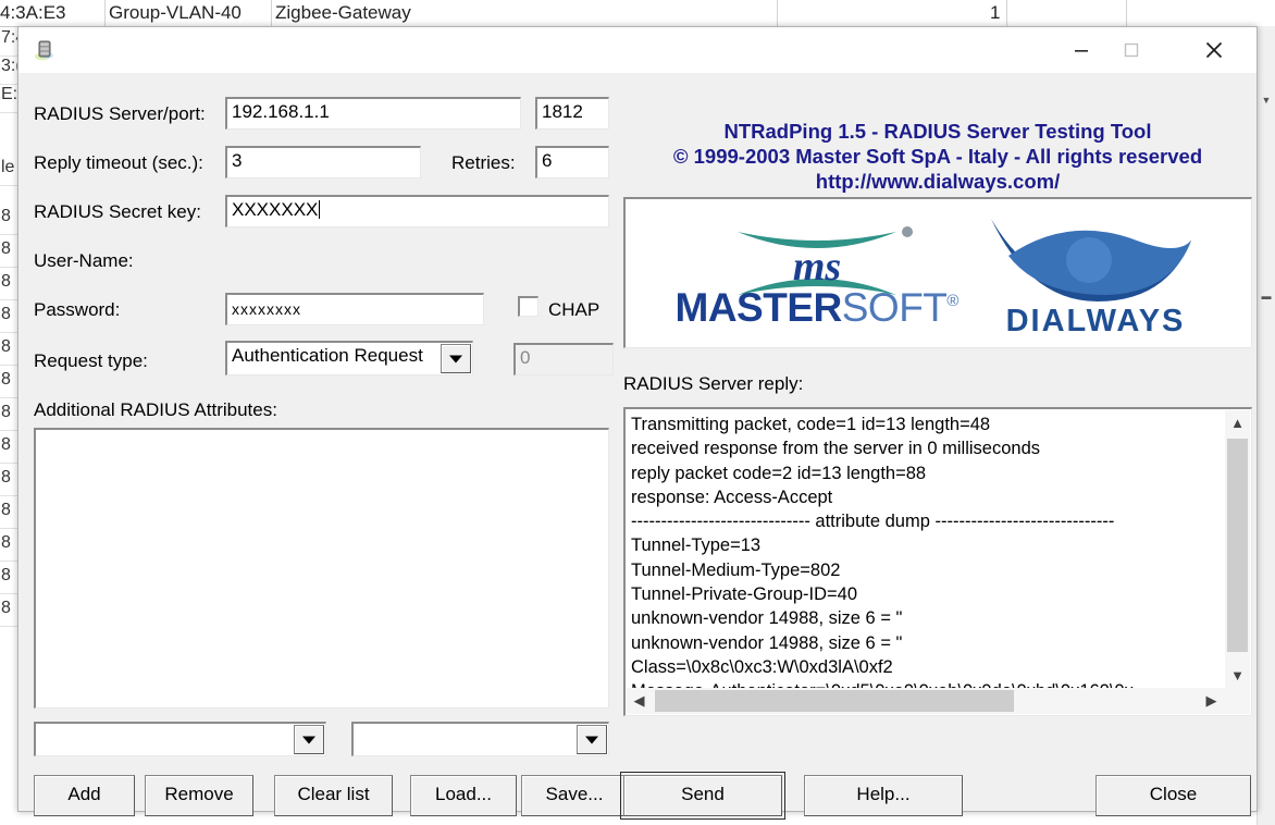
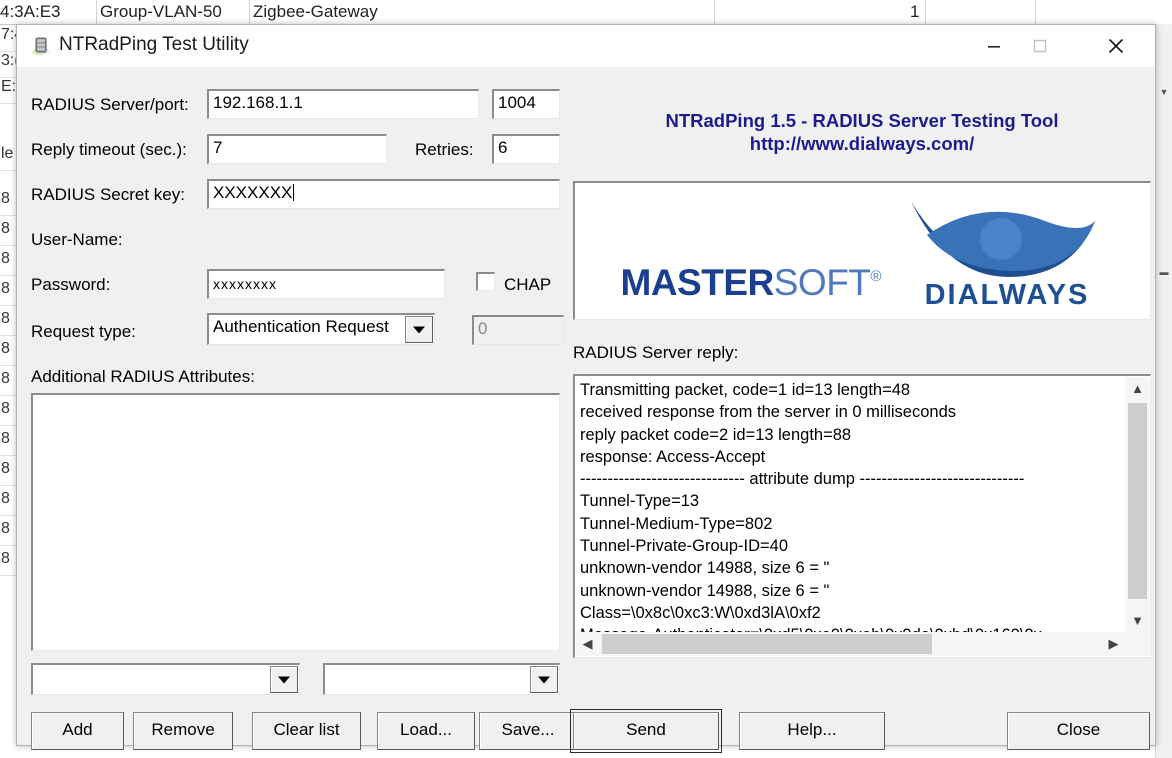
  4:3A:E3
- Group-VLAN-40
+ Group-VLAN-50
  Zigbee-Gateway
  1
  le
  8
  8
  8
  8
  8
  8
  8
  8
  8
  8
  8
  8
  8
  ▼
  ▬
+ NTRadPing Test Utility
  RADIUS Server/port:
  192.168.1.1
- 1812
+ 1004
  Reply timeout (sec.):
- 3
+ 7
  Retries:
  6
  RADIUS Secret key:
  XXXXXXX
  User-Name:
  Password:
  xxxxxxxx
  CHAP
  Request type:
  Authentication Request
  0
  Additional RADIUS Attributes:
  Add
  Remove
  Clear list
  Load...
  Save...
  NTRadPing 1.5 - RADIUS Server Testing Tool
- © 1999-2003 Master Soft SpA - Italy - All rights reserved
  http://www.dialways.com/
- ms
  MASTERSOFT®
  DIALWAYS
  RADIUS Server reply:
  Transmitting packet, code=1 id=13 length=48
  received response from the server in 0 milliseconds
  reply packet code=2 id=13 length=88
  response: Access-Accept
  ------------------------------ attribute dump ------------------------------
  Tunnel-Type=13
  Tunnel-Medium-Type=802
  Tunnel-Private-Group-ID=40
  unknown-vendor 14988, size 6 = "
  unknown-vendor 14988, size 6 = "
  Class=\0x8c\0xc3:W\0xd3lA\0xf2
  ▲
  ▼
  ◀
  ▶
  Send
  Help...
  Close
